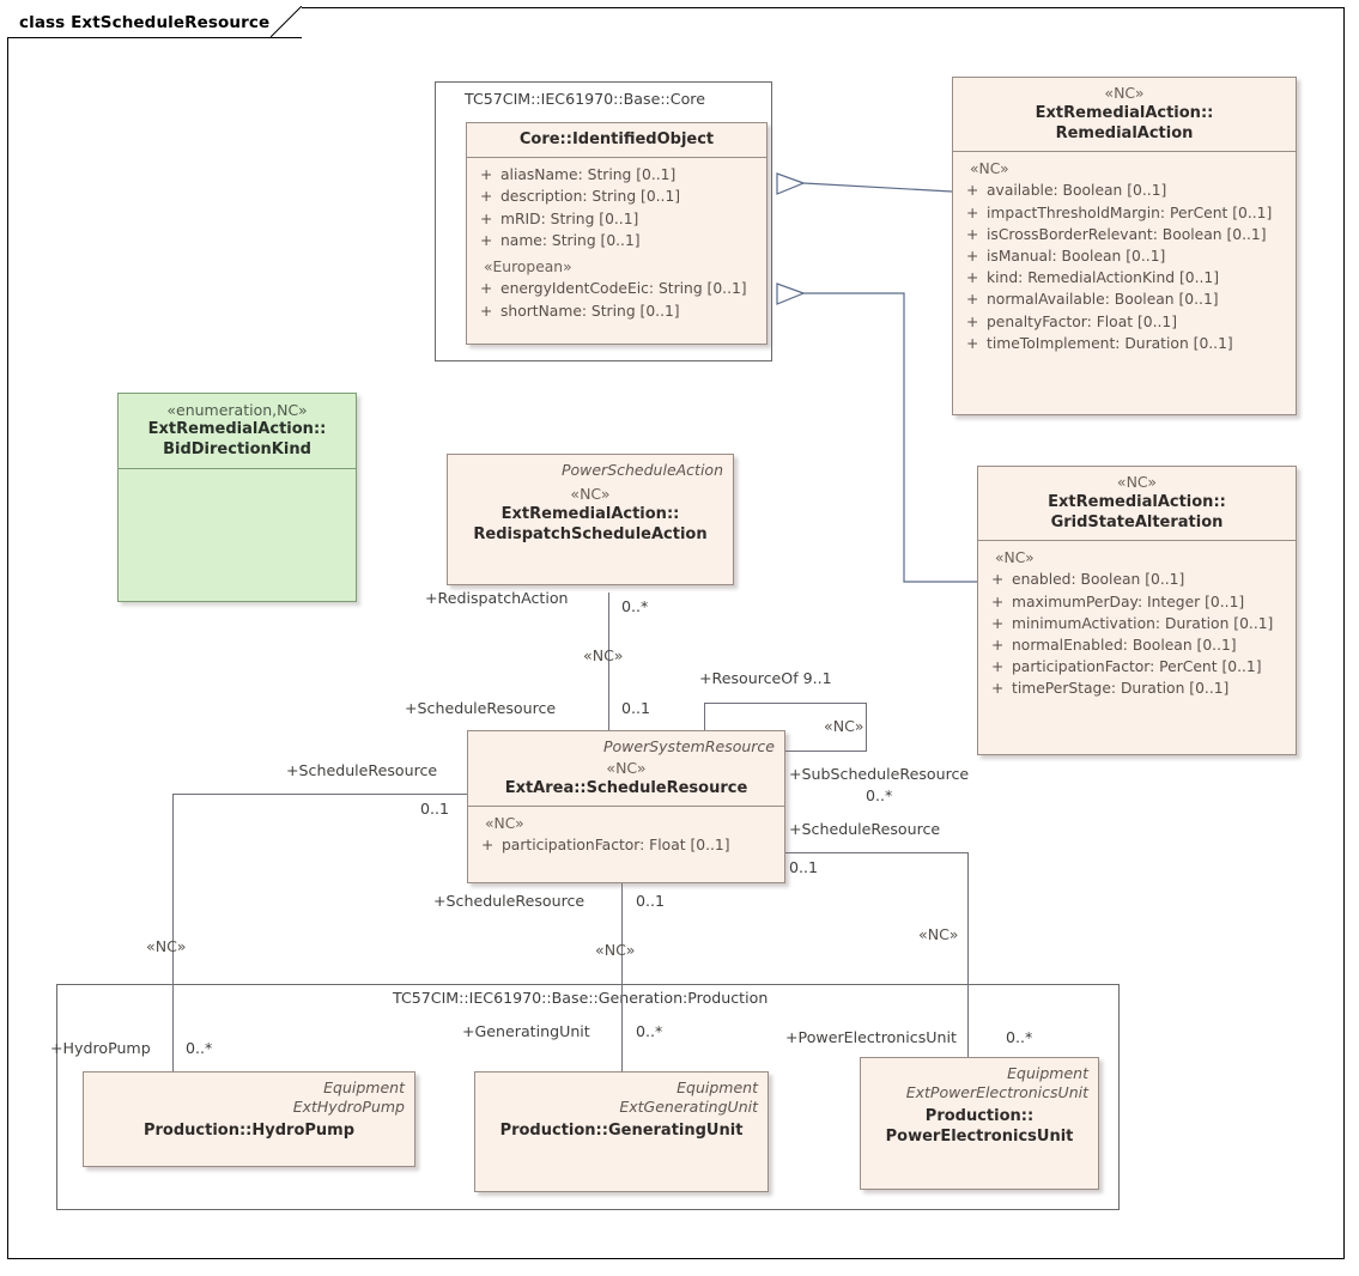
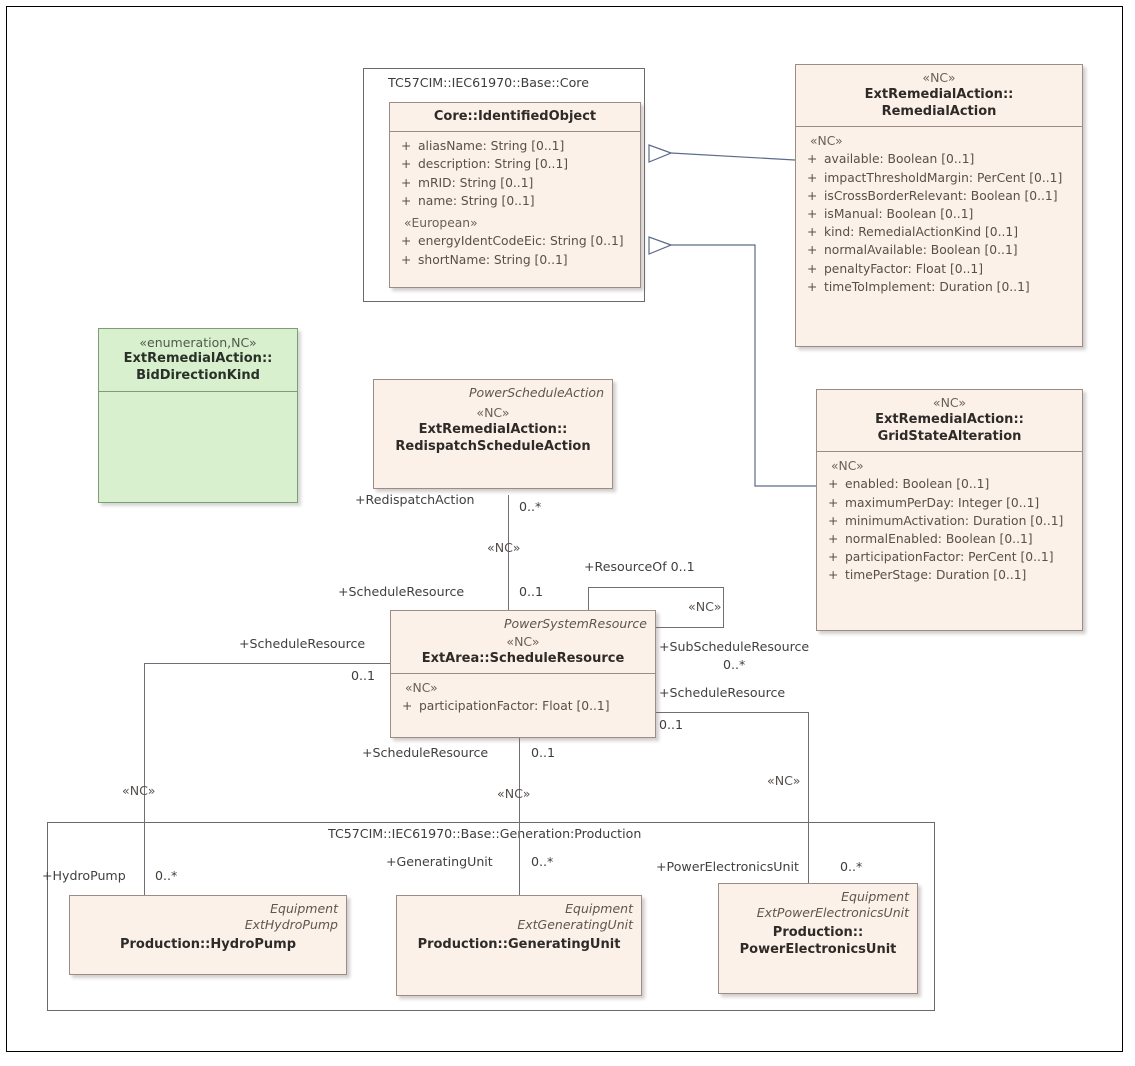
- class ExtScheduleResource
  TC57CIM::IEC61970::Base::Core
  TC57CIM::IEC61970::Base::Generation:Production
  +RedispatchAction
  0..*
  «NC»
  +ScheduleResource
  0..1
- +ResourceOf 9..1
+ +ResourceOf 0..1
  «NC»
  +SubScheduleResource
  0..*
  +ScheduleResource
  0..1
  +ScheduleResource
  0..1
  +ScheduleResource
  0..1
  «NC»
  «NC»
  «NC»
  +HydroPump
  0..*
  +GeneratingUnit
  0..*
  +PowerElectronicsUnit
  0..*
  Core::IdentifiedObject
  +
  aliasName: String [0..1]
  +
  description: String [0..1]
  +
  mRID: String [0..1]
  +
  name: String [0..1]
  «European»
  +
  energyIdentCodeEic: String [0..1]
  +
  shortName: String [0..1]
  «NC»
  ExtRemedialAction::
  RemedialAction
  «NC»
  +
  available: Boolean [0..1]
  +
  impactThresholdMargin: PerCent [0..1]
  +
  isCrossBorderRelevant: Boolean [0..1]
  +
  isManual: Boolean [0..1]
  +
  kind: RemedialActionKind [0..1]
  +
  normalAvailable: Boolean [0..1]
  +
  penaltyFactor: Float [0..1]
  +
  timeToImplement: Duration [0..1]
  «enumeration,NC»
  ExtRemedialAction::
  BidDirectionKind
  PowerScheduleAction
  «NC»
  ExtRemedialAction::
  RedispatchScheduleAction
  «NC»
  ExtRemedialAction::
  GridStateAlteration
  «NC»
  +
  enabled: Boolean [0..1]
  +
  maximumPerDay: Integer [0..1]
  +
  minimumActivation: Duration [0..1]
  +
  normalEnabled: Boolean [0..1]
  +
  participationFactor: PerCent [0..1]
  +
  timePerStage: Duration [0..1]
  PowerSystemResource
  «NC»
  ExtArea::ScheduleResource
  «NC»
  +
  participationFactor: Float [0..1]
  Equipment
  ExtHydroPump
  Production::HydroPump
  Equipment
  ExtGeneratingUnit
  Production::GeneratingUnit
  Equipment
  ExtPowerElectronicsUnit
  Production::
  PowerElectronicsUnit
